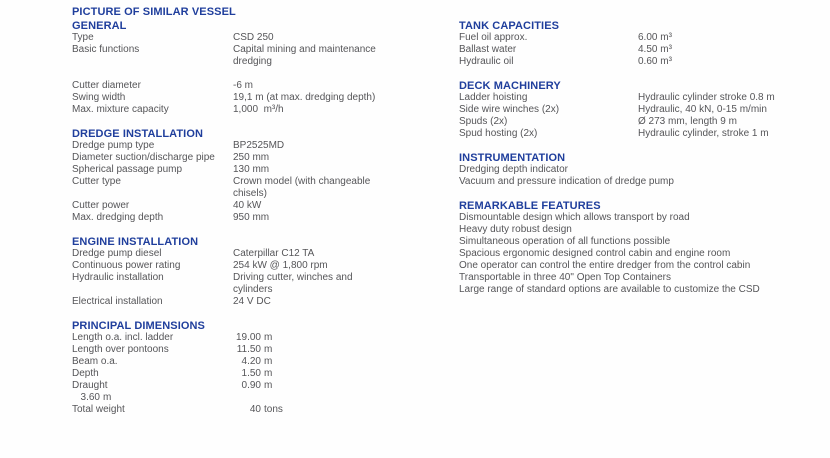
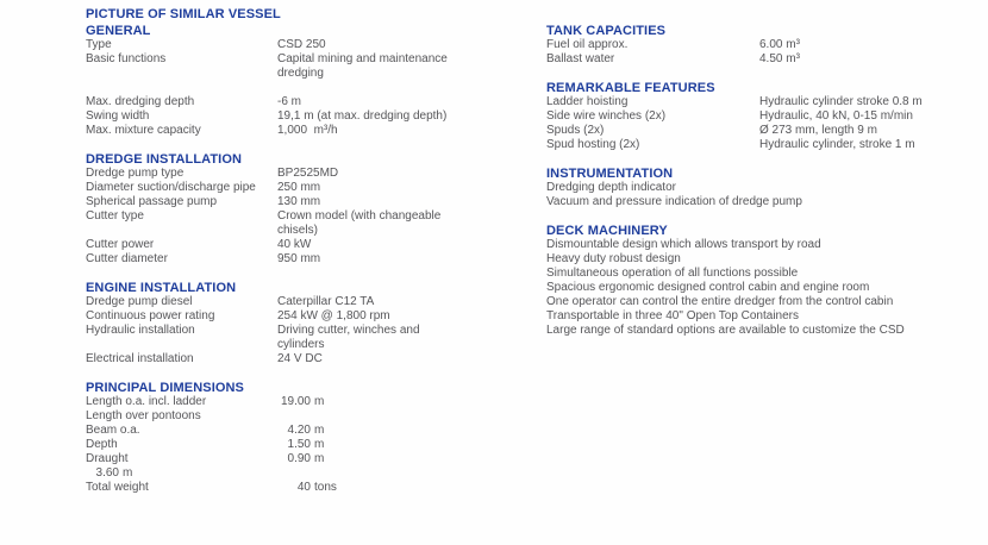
  PICTURE OF SIMILAR VESSEL
  GENERAL
  Type
  CSD 250
  Basic functions
  Capital mining and maintenance
  dredging
- Cutter diameter
+ Max. dredging depth
  -6 m
  Swing width
  19,1 m (at max. dredging depth)
  Max. mixture capacity
  1,000 m³/h
  DREDGE INSTALLATION
  Dredge pump type
  BP2525MD
  Diameter suction/discharge pipe
  250 mm
  Spherical passage pump
  130 mm
  Cutter type
  Crown model (with changeable
  chisels)
  Cutter power
  40 kW
- Max. dredging depth
+ Cutter diameter
  950 mm
  ENGINE INSTALLATION
  Dredge pump diesel
  Caterpillar C12 TA
  Continuous power rating
  254 kW @ 1,800 rpm
  Hydraulic installation
  Driving cutter, winches and
  cylinders
  Electrical installation
  24 V DC
  PRINCIPAL DIMENSIONS
  Length o.a. incl. ladder
  19.00 m
  Length over pontoons
- 11.50 m
  Beam o.a.
  4.20 m
  Depth
  1.50 m
  Draught
  0.90 m
  3.60 m
  Total weight
  40 tons
  TANK CAPACITIES
  Fuel oil approx.
  6.00 m³
  Ballast water
  4.50 m³
- Hydraulic oil
- 0.60 m³
- DECK MACHINERY
+ REMARKABLE FEATURES
  Ladder hoisting
  Hydraulic cylinder stroke 0.8 m
  Side wire winches (2x)
  Hydraulic, 40 kN, 0-15 m/min
  Spuds (2x)
  Ø 273 mm, length 9 m
  Spud hosting (2x)
  Hydraulic cylinder, stroke 1 m
  INSTRUMENTATION
  Dredging depth indicator
  Vacuum and pressure indication of dredge pump
- REMARKABLE FEATURES
+ DECK MACHINERY
  Dismountable design which allows transport by road
  Heavy duty robust design
  Simultaneous operation of all functions possible
  Spacious ergonomic designed control cabin and engine room
  One operator can control the entire dredger from the control cabin
  Transportable in three 40" Open Top Containers
  Large range of standard options are available to customize the CSD
